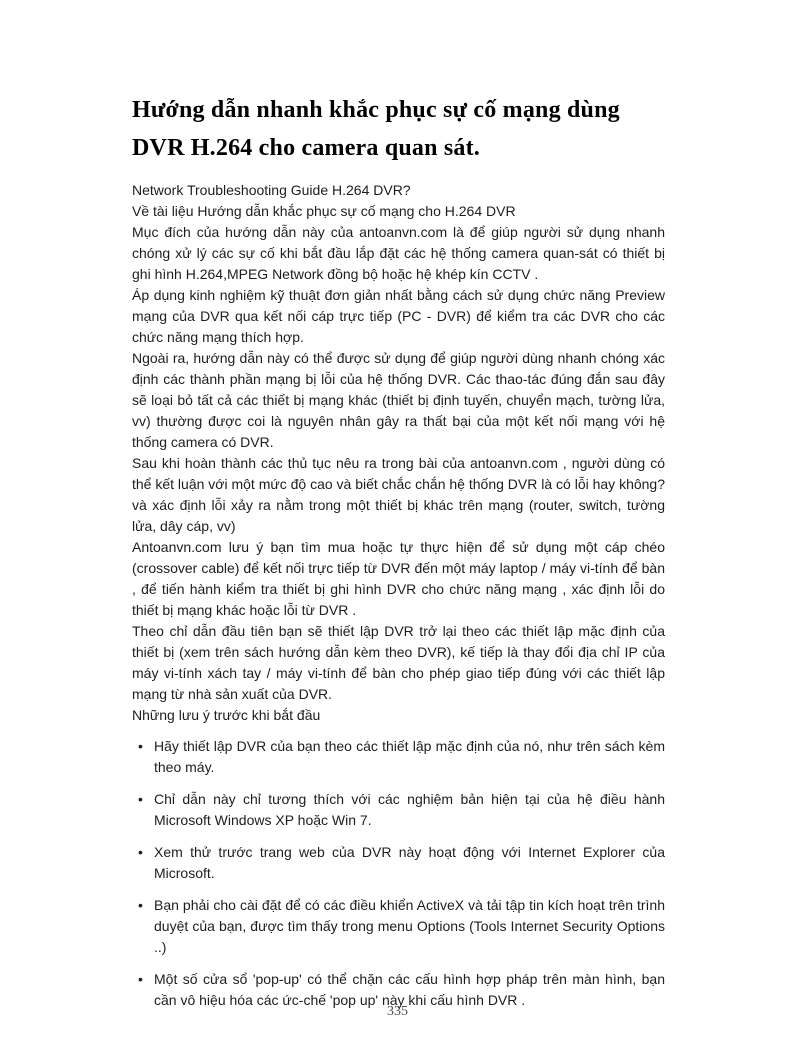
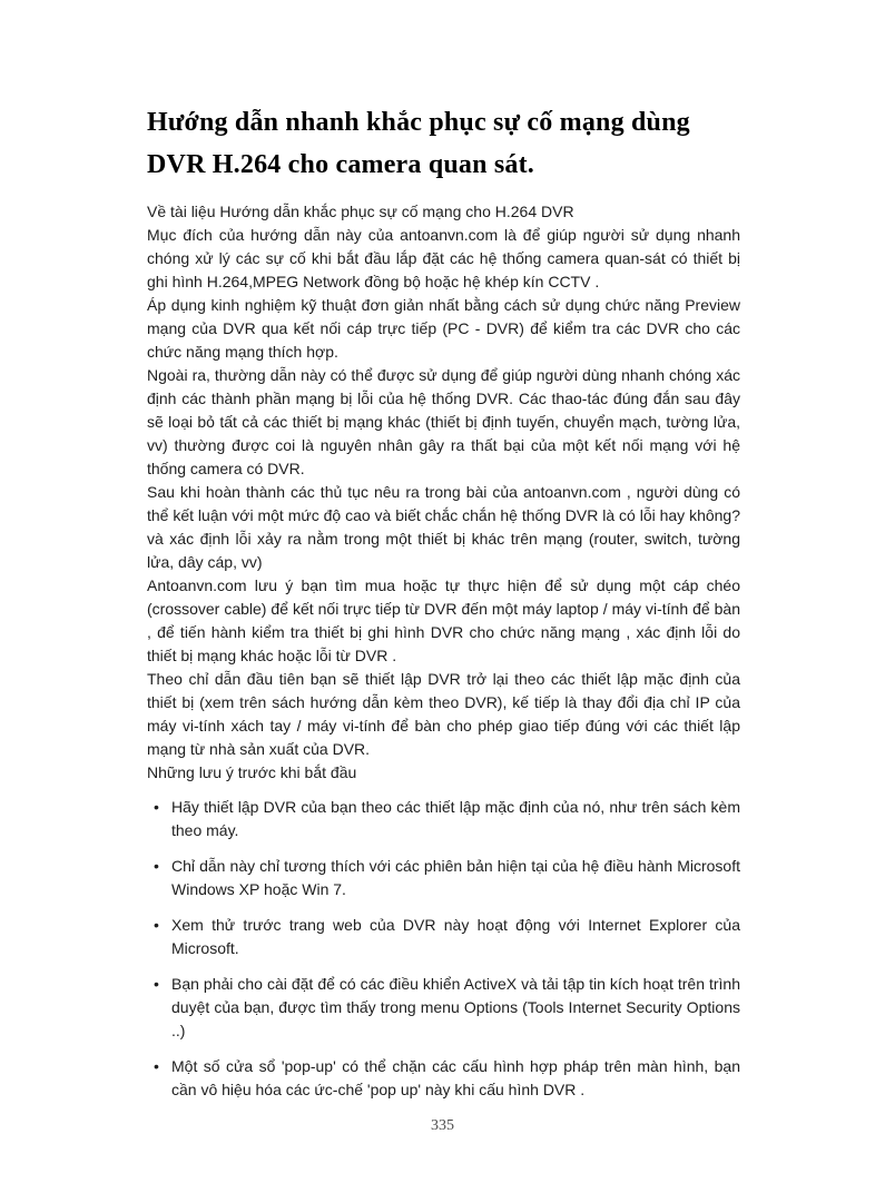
  Hướng dẫn nhanh khắc phục sự cố mạng dùng DVR H.264 cho camera quan sát.
- Network Troubleshooting Guide H.264 DVR?
  Về tài liệu Hướng dẫn khắc phục sự cố mạng cho H.264 DVR
  Mục đích của hướng dẫn này của antoanvn.com là để giúp người sử dụng nhanh chóng xử lý các sự cố khi bắt đầu lắp đặt các hệ thống camera quan-sát có thiết bị ghi hình H.264,MPEG Network đồng bộ hoặc hệ khép kín CCTV .
  Áp dụng kinh nghiệm kỹ thuật đơn giản nhất bằng cách sử dụng chức năng Preview mạng của DVR qua kết nối cáp trực tiếp (PC - DVR) để kiểm tra các DVR cho các chức năng mạng thích hợp.
- Ngoài ra, hướng dẫn này có thể được sử dụng để giúp người dùng nhanh chóng xác định các thành phần mạng bị lỗi của hệ thống DVR. Các thao-tác đúng đắn sau đây sẽ loại bỏ tất cả các thiết bị mạng khác (thiết bị định tuyến, chuyển mạch, tường lửa, vv) thường được coi là nguyên nhân gây ra thất bại của một kết nối mạng với hệ thống camera có DVR.
+ Ngoài ra, thường dẫn này có thể được sử dụng để giúp người dùng nhanh chóng xác định các thành phần mạng bị lỗi của hệ thống DVR. Các thao-tác đúng đắn sau đây sẽ loại bỏ tất cả các thiết bị mạng khác (thiết bị định tuyến, chuyển mạch, tường lửa, vv) thường được coi là nguyên nhân gây ra thất bại của một kết nối mạng với hệ thống camera có DVR.
  Sau khi hoàn thành các thủ tục nêu ra trong bài của antoanvn.com , người dùng có thể kết luận với một mức độ cao và biết chắc chắn hệ thống DVR là có lỗi hay không? và xác định lỗi xảy ra nằm trong một thiết bị khác trên mạng (router, switch, tường lửa, dây cáp, vv)
  Antoanvn.com lưu ý bạn tìm mua hoặc tự thực hiện để sử dụng một cáp chéo (crossover cable) để kết nối trực tiếp từ DVR đến một máy laptop / máy vi-tính để bàn , để tiến hành kiểm tra thiết bị ghi hình DVR cho chức năng mạng , xác định lỗi do thiết bị mạng khác hoặc lỗi từ DVR .
  Theo chỉ dẫn đầu tiên bạn sẽ thiết lập DVR trở lại theo các thiết lập mặc định của thiết bị (xem trên sách hướng dẫn kèm theo DVR), kế tiếp là thay đổi địa chỉ IP của máy vi-tính xách tay / máy vi-tính để bàn cho phép giao tiếp đúng với các thiết lập mạng từ nhà sản xuất của DVR.
  Những lưu ý trước khi bắt đầu
  •
  Hãy thiết lập DVR của bạn theo các thiết lập mặc định của nó, như trên sách kèm theo máy.
  •
- Chỉ dẫn này chỉ tương thích với các nghiệm bản hiện tại của hệ điều hành Microsoft Windows XP hoặc Win 7.
+ Chỉ dẫn này chỉ tương thích với các phiên bản hiện tại của hệ điều hành Microsoft Windows XP hoặc Win 7.
  •
  Xem thử trước trang web của DVR này hoạt động với Internet Explorer của Microsoft.
  •
  Bạn phải cho cài đặt để có các điều khiển ActiveX và tải tập tin kích hoạt trên trình duyệt của bạn, được tìm thấy trong menu Options (Tools Internet Security Options ..)
  •
  Một số cửa sổ 'pop-up' có thể chặn các cấu hình hợp pháp trên màn hình, bạn cần vô hiệu hóa các ức-chế 'pop up' này khi cấu hình DVR .
  335
